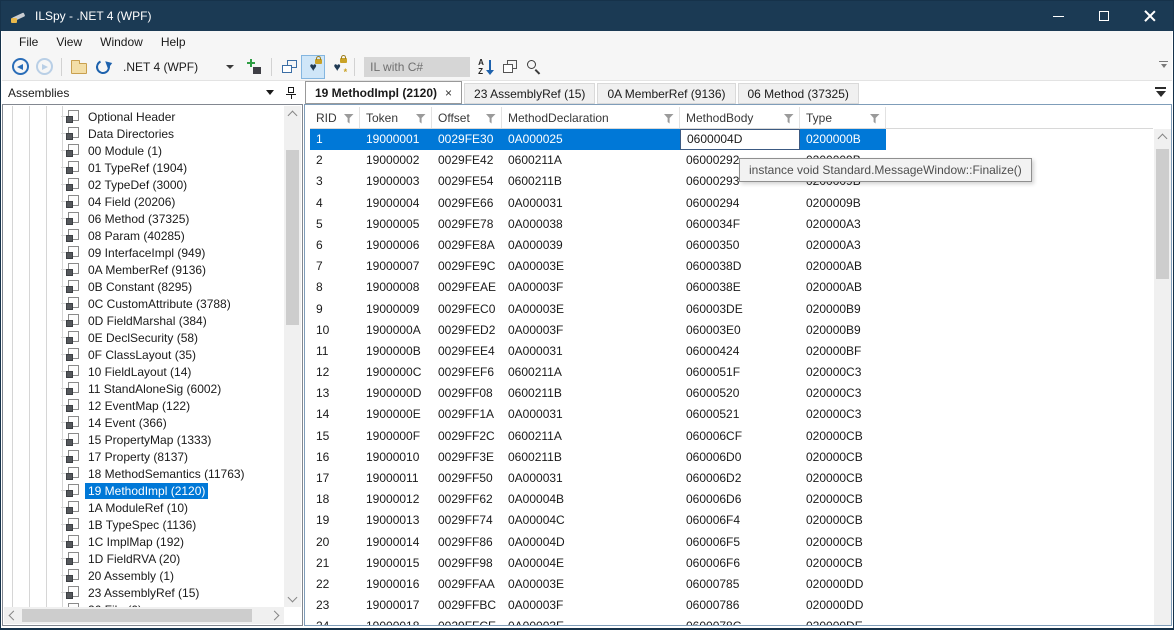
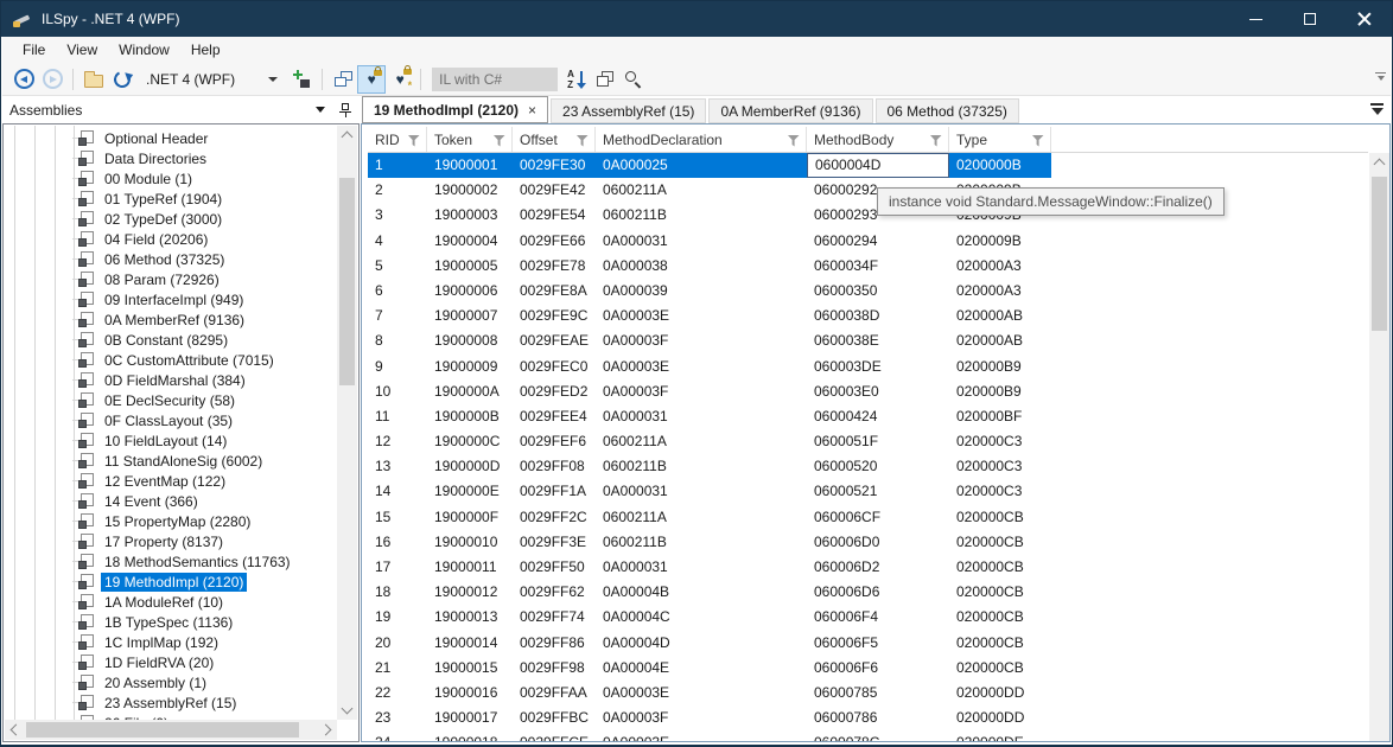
  ILSpy - .NET 4 (WPF)
  File
  View
  Window
  Help
  .NET 4 (WPF)
  ♥
  ♥
  *
  IL with C#
  A
  Z
  Assemblies
  Optional Header
  Data Directories
  00 Module (1)
  01 TypeRef (1904)
  02 TypeDef (3000)
  04 Field (20206)
  06 Method (37325)
- 08 Param (40285)
+ 08 Param (72926)
  09 InterfaceImpl (949)
  0A MemberRef (9136)
  0B Constant (8295)
- 0C CustomAttribute (3788)
+ 0C CustomAttribute (7015)
  0D FieldMarshal (384)
  0E DeclSecurity (58)
  0F ClassLayout (35)
  10 FieldLayout (14)
  11 StandAloneSig (6002)
  12 EventMap (122)
  14 Event (366)
- 15 PropertyMap (1333)
+ 15 PropertyMap (2280)
  17 Property (8137)
  18 MethodSemantics (11763)
  19 MethodImpl (2120)
  1A ModuleRef (10)
  1B TypeSpec (1136)
  1C ImplMap (192)
  1D FieldRVA (20)
  20 Assembly (1)
  23 AssemblyRef (15)
  19 MethodImpl (2120)
  ×
  23 AssemblyRef (15)
  0A MemberRef (9136)
  06 Method (37325)
  RID
  Token
  Offset
  MethodDeclaration
  MethodBody
  Type
  1
  19000001
  0029FE30
  0A000025
  0600004D
  0200000B
  2
  19000002
  0029FE42
  0600211A
  06000292
  3
  19000003
  0029FE54
  0600211B
  06000293
  4
  19000004
  0029FE66
  0A000031
  06000294
  0200009B
  5
  19000005
  0029FE78
  0A000038
  0600034F
  020000A3
  6
  19000006
  0029FE8A
  0A000039
  06000350
  020000A3
  7
  19000007
  0029FE9C
  0A00003E
  0600038D
  020000AB
  8
  19000008
  0029FEAE
  0A00003F
  0600038E
  020000AB
  9
  19000009
  0029FEC0
  0A00003E
  060003DE
  020000B9
  10
  1900000A
  0029FED2
  0A00003F
  060003E0
  020000B9
  11
  1900000B
  0029FEE4
  0A000031
  06000424
  020000BF
  12
  1900000C
  0029FEF6
  0600211A
  0600051F
  020000C3
  13
  1900000D
  0029FF08
  0600211B
  06000520
  020000C3
  14
  1900000E
  0029FF1A
  0A000031
  06000521
  020000C3
  15
  1900000F
  0029FF2C
  0600211A
  060006CF
  020000CB
  16
  19000010
  0029FF3E
  0600211B
  060006D0
  020000CB
  17
  19000011
  0029FF50
  0A000031
  060006D2
  020000CB
  18
  19000012
  0029FF62
  0A00004B
  060006D6
  020000CB
  19
  19000013
  0029FF74
  0A00004C
  060006F4
  020000CB
  20
  19000014
  0029FF86
  0A00004D
  060006F5
  020000CB
  21
  19000015
  0029FF98
  0A00004E
  060006F6
  020000CB
  22
  19000016
  0029FFAA
  0A00003E
  06000785
  020000DD
  23
  19000017
  0029FFBC
  0A00003F
  06000786
  020000DD
  instance void Standard.MessageWindow::Finalize()
